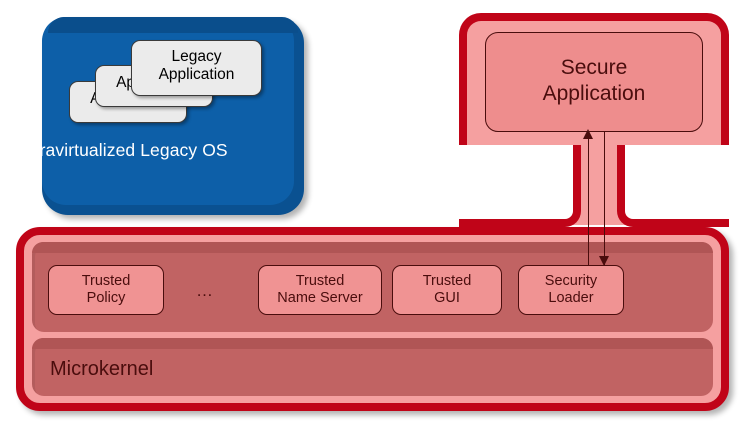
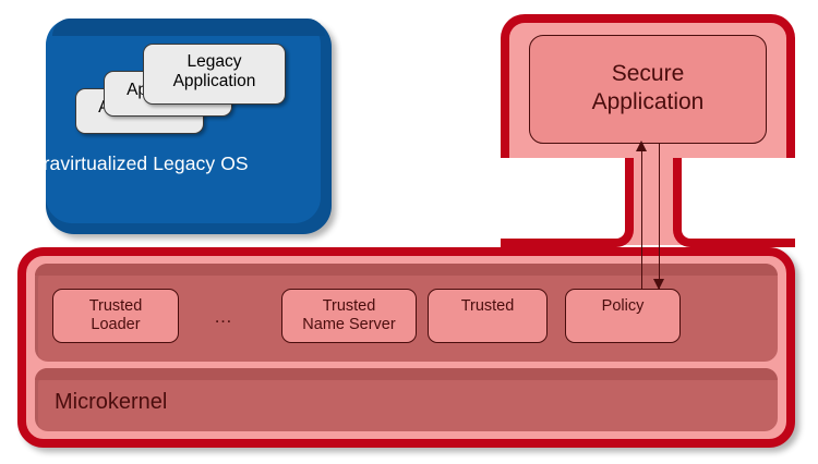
  Legacy
  Application
  Paravirtualized Legacy OS
  Secure
  Application
  Trusted
- Policy
+ Loader
  …
  Trusted
  Name Server
  Trusted
- GUI
- Security
- Loader
+ Policy
  Microkernel
